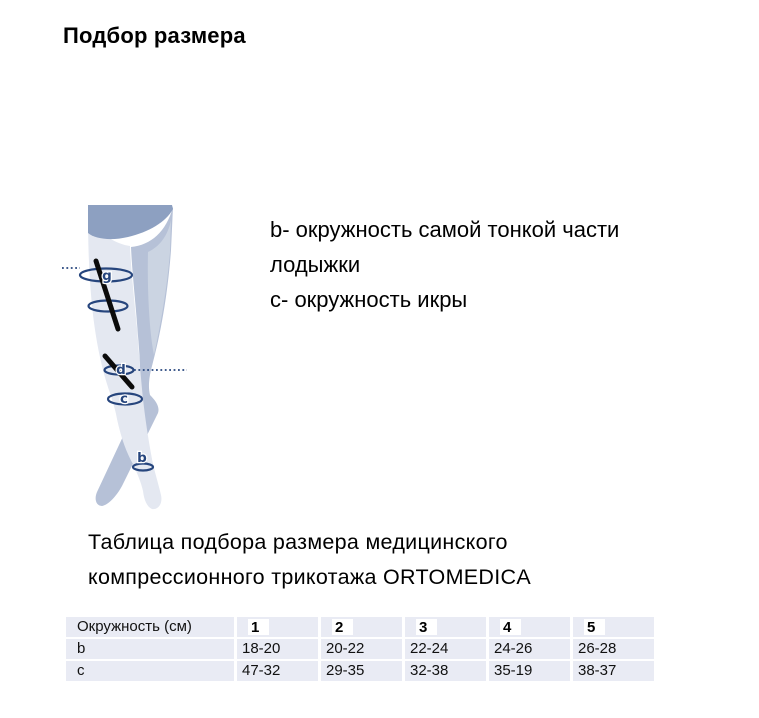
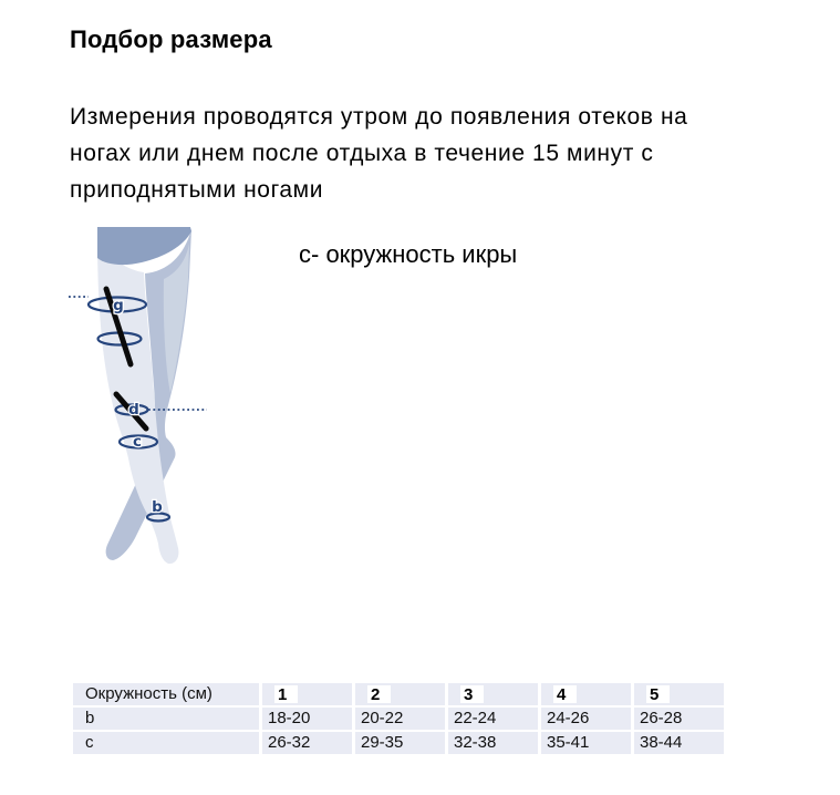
  Подбор размера
+ Измерения проводятся утром до появления отеков на
+ ногах или днем после отдыха в течение 15 минут с
+ приподнятыми ногами
  g
  d
  c
  b
- b- окружность самой тонкой части
- лодыжки
  c- окружность икры
- Таблица подбора размера медицинского
- компрессионного трикотажа ORTOMEDICA
  Окружность (см)
  1
  2
  3
  4
  5
  b
  18-20
  20-22
  22-24
  24-26
  26-28
  c
- 47-32
+ 26-32
  29-35
  32-38
- 35-19
+ 35-41
- 38-37
+ 38-44
